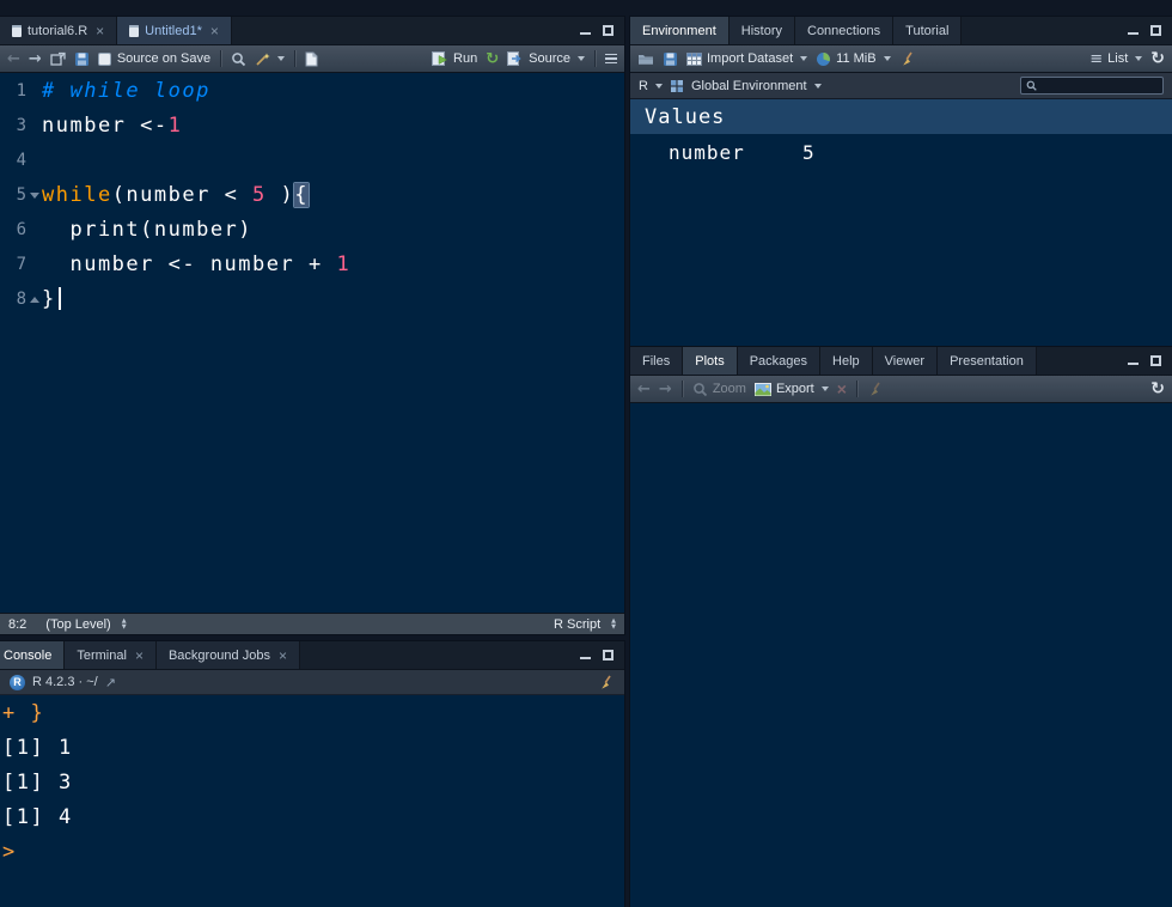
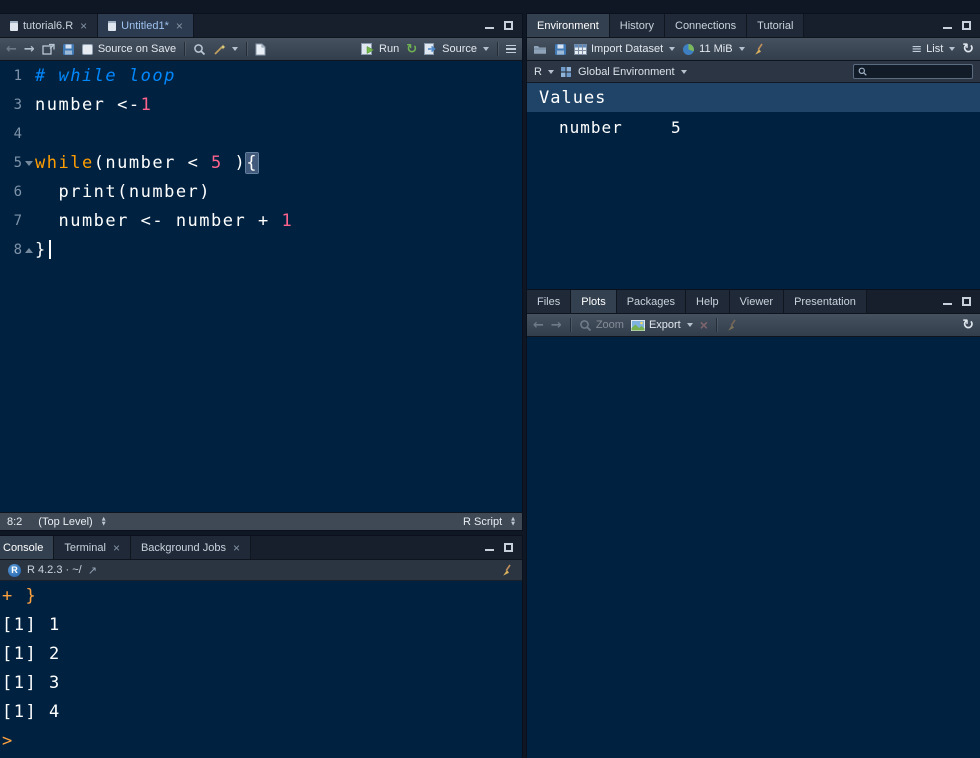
  tutorial6.R
  ×
  Untitled1*
  ×
  ←
  →
  Source on Save
  Run
  ↻
  Source
  1
  # while loop
  3
  number <-1
  4
  5
  while(number < 5 ){
  6
  print(number)
  7
  number <- number + 1
  8
  }
  8:2
  (Top Level)
  R Script
  Console
  Terminal
  ×
  Background Jobs
  ×
  R
  R 4.2.3 · ~/
  ↗
  + }
  [1] 1
+ [1] 2
  [1] 3
  [1] 4
  >
  Environment
  History
  Connections
  Tutorial
  Import Dataset
  11 MiB
  ≡
  List
  ↻
  R
  Global Environment
  Values
  number
  5
  Files
  Plots
  Packages
  Help
  Viewer
  Presentation
  ←
  →
  Zoom
  Export
  ×
  ↻
